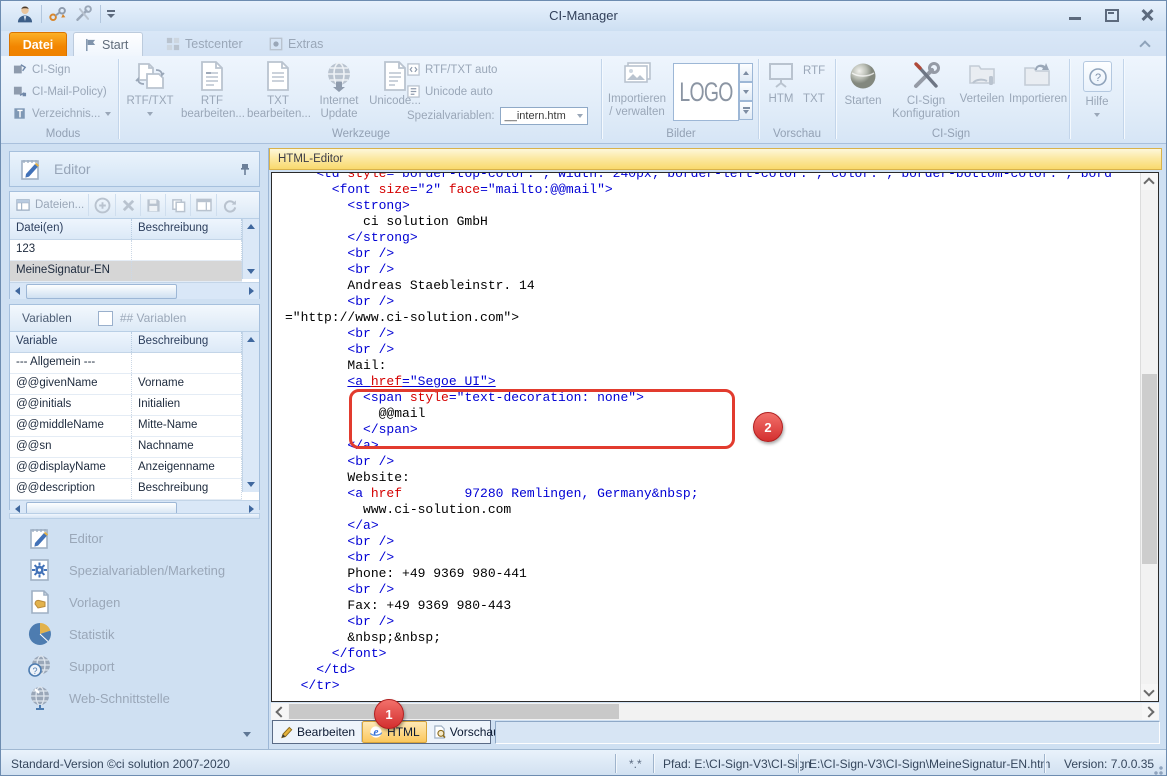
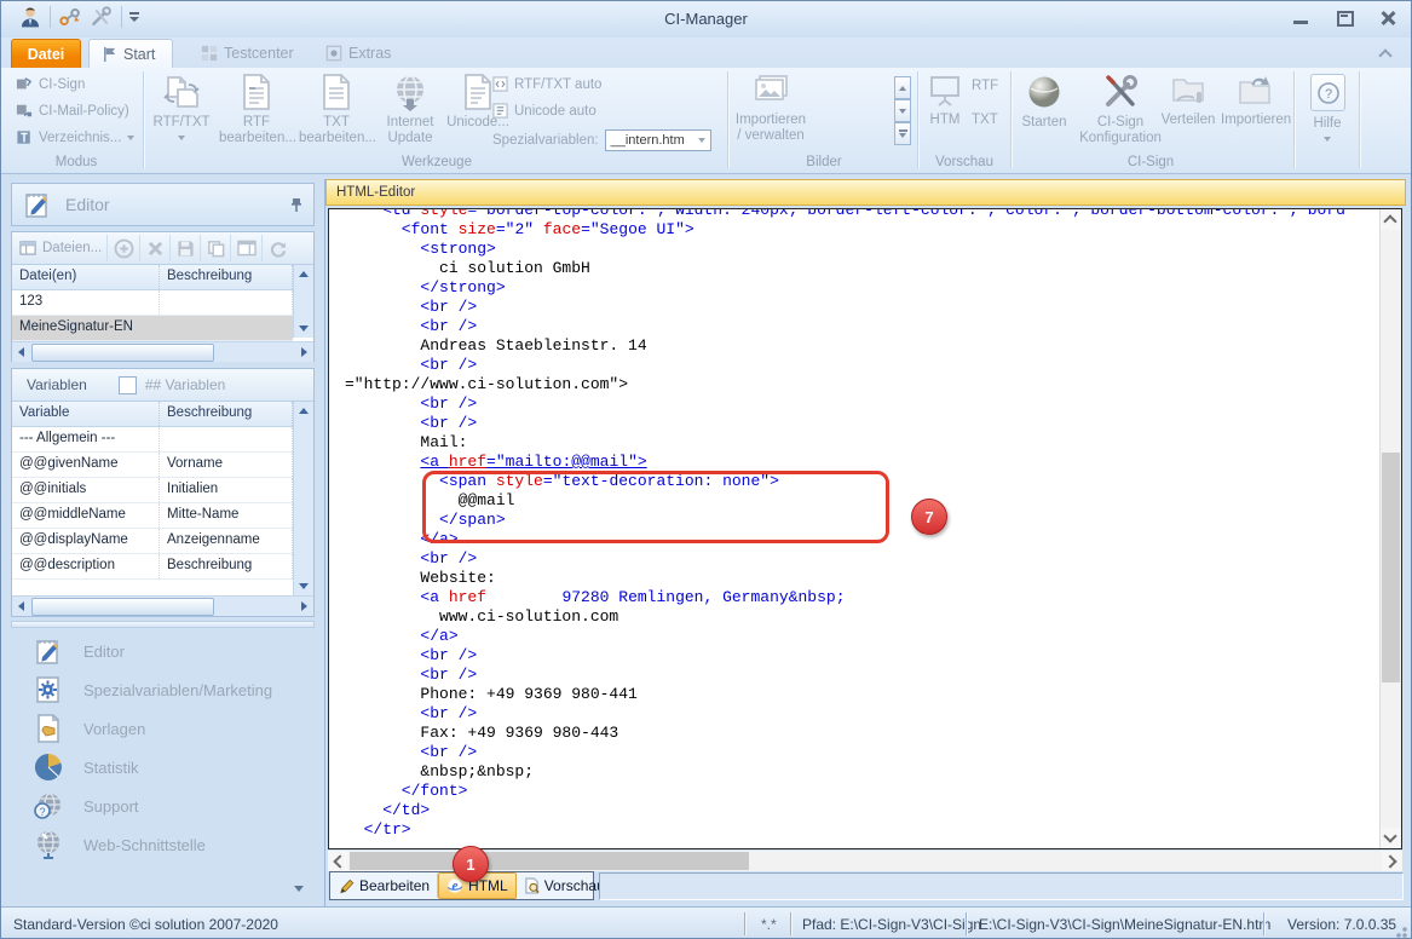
  CI-Manager
  Datei
  Start
  Testcenter
  Extras
  CI-Sign
  CI-Mail-Policy)
  Verzeichnis...
  Modus
  RTF/TXT
  RTF
  bearbeiten...
  TXT
  bearbeiten...
  Internet
  Update
  Unicode...
  RTF/TXT auto
  Unicode auto
  Spezialvariablen:
  __intern.htm
  Werkzeuge
  Importieren
  / verwalten
- LOGO
  Bilder
  HTM
  RTF
  TXT
  Vorschau
  Starten
  CI-Sign
  Konfiguration
  Verteilen
  Importieren
  CI-Sign
  ?
  Hilfe
  Editor
  Dateien...
  Datei(en)
  Beschreibung
  123
  MeineSignatur-EN
  Variablen
  ## Variablen
  Variable
  Beschreibung
  --- Allgemein ---
  @@givenName
  Vorname
  @@initials
  Initialien
  @@middleName
  Mitte-Name
- @@sn
- Nachname
  @@displayName
  Anzeigenname
  @@description
  Beschreibung
  Editor
  Spezialvariablen/Marketing
  Vorlagen
  Statistik
  ?
  Support
  Web-Schnittstelle
  HTML-Editor
  <td style="border-top-color: ; width: 240px; border-left-color: ; color: ; border-bottom-color: ; bord
- <font size="2" face="mailto:@@mail">
+ <font size="2" face="Segoe UI">
  <strong>
  ci solution GmbH
  </strong>
  <br />
  <br />
  Andreas Staebleinstr. 14
  <br />
  ="http://www.ci-solution.com">
  <br />
  <br />
  Mail:
- <a href="Segoe UI">
+ <a href="mailto:@@mail">
  <span style="text-decoration: none">
  @@mail
  </span>
  </a>
  <br />
  Website:
  <a href 97280 Remlingen, Germany&nbsp;
  www.ci-solution.com
  </a>
  <br />
  <br />
  Phone: +49 9369 980-441
  <br />
  Fax: +49 9369 980-443
  <br />
  &nbsp;&nbsp;
  </font>
  </td>
  </tr>
  Bearbeiten
  e
  HTML
  Vorscha
- 2
+ 7
  1
  Standard-Version ©ci solution 2007-2020
  *.*
  Pfad: E:\CI-Sign-V3\CI-Sign
  E:\CI-Sign-V3\CI-Sign\MeineSignatur-EN.ht
  Version: 7.0.0.3
